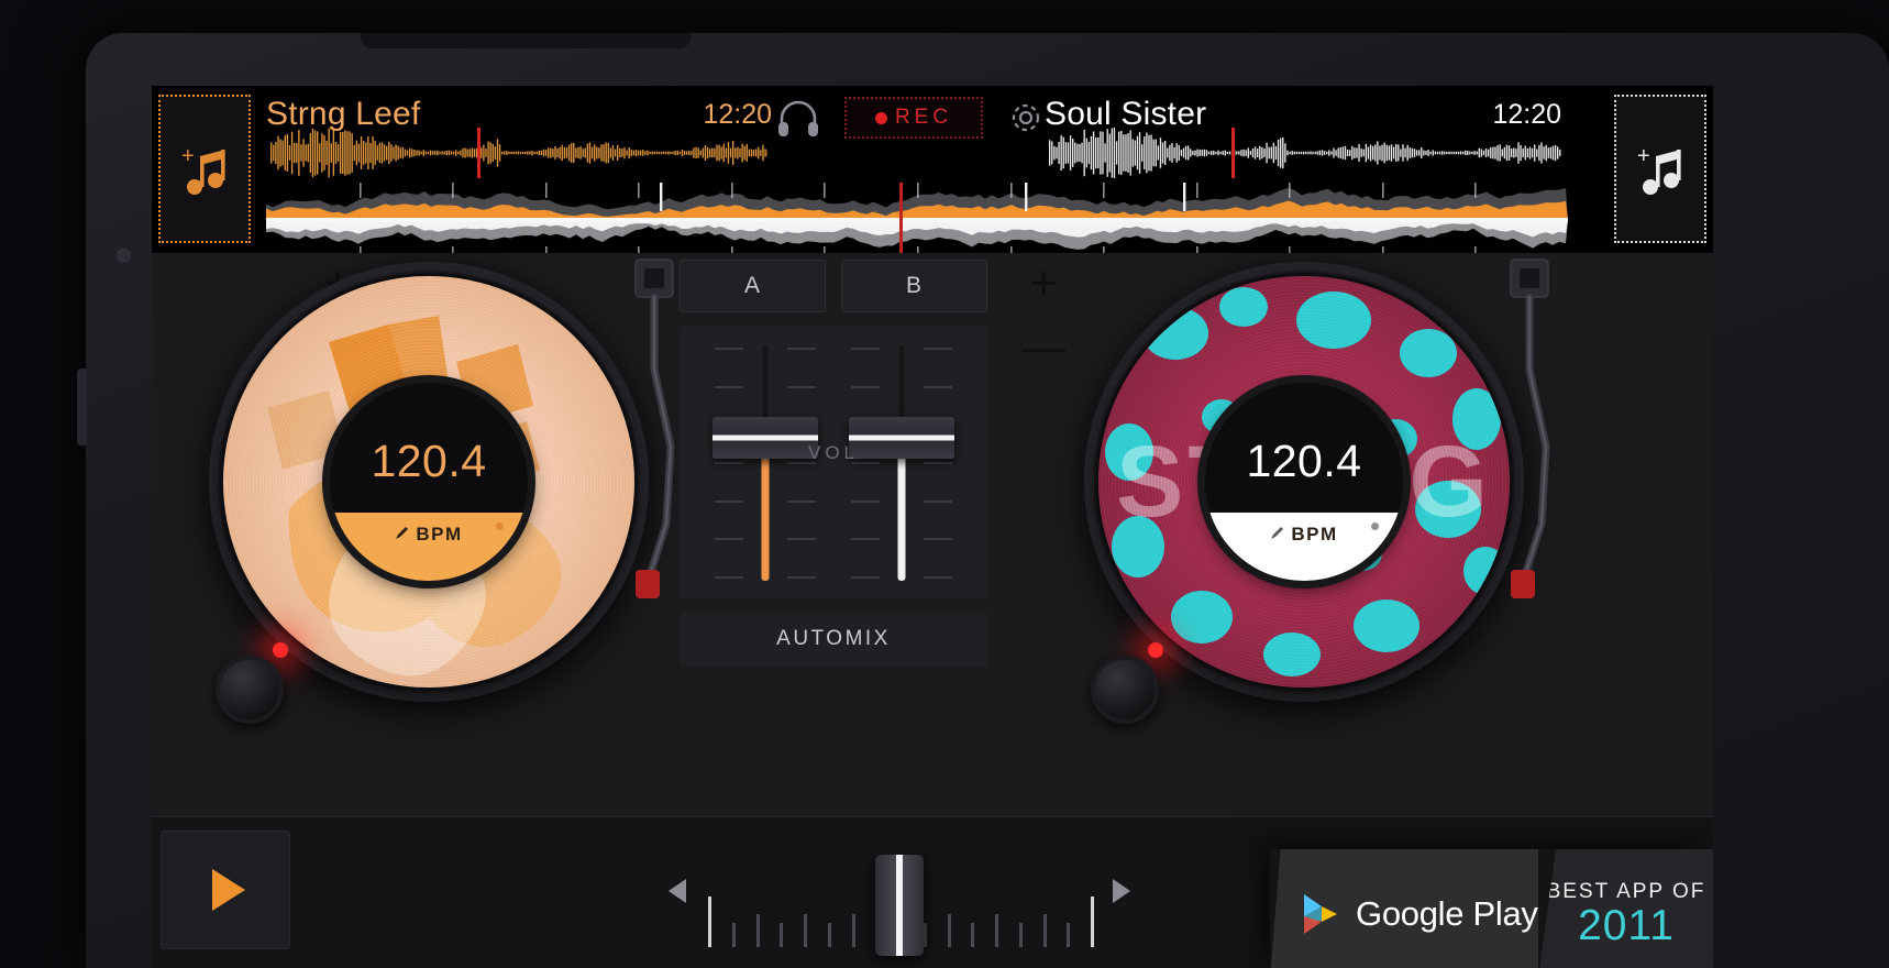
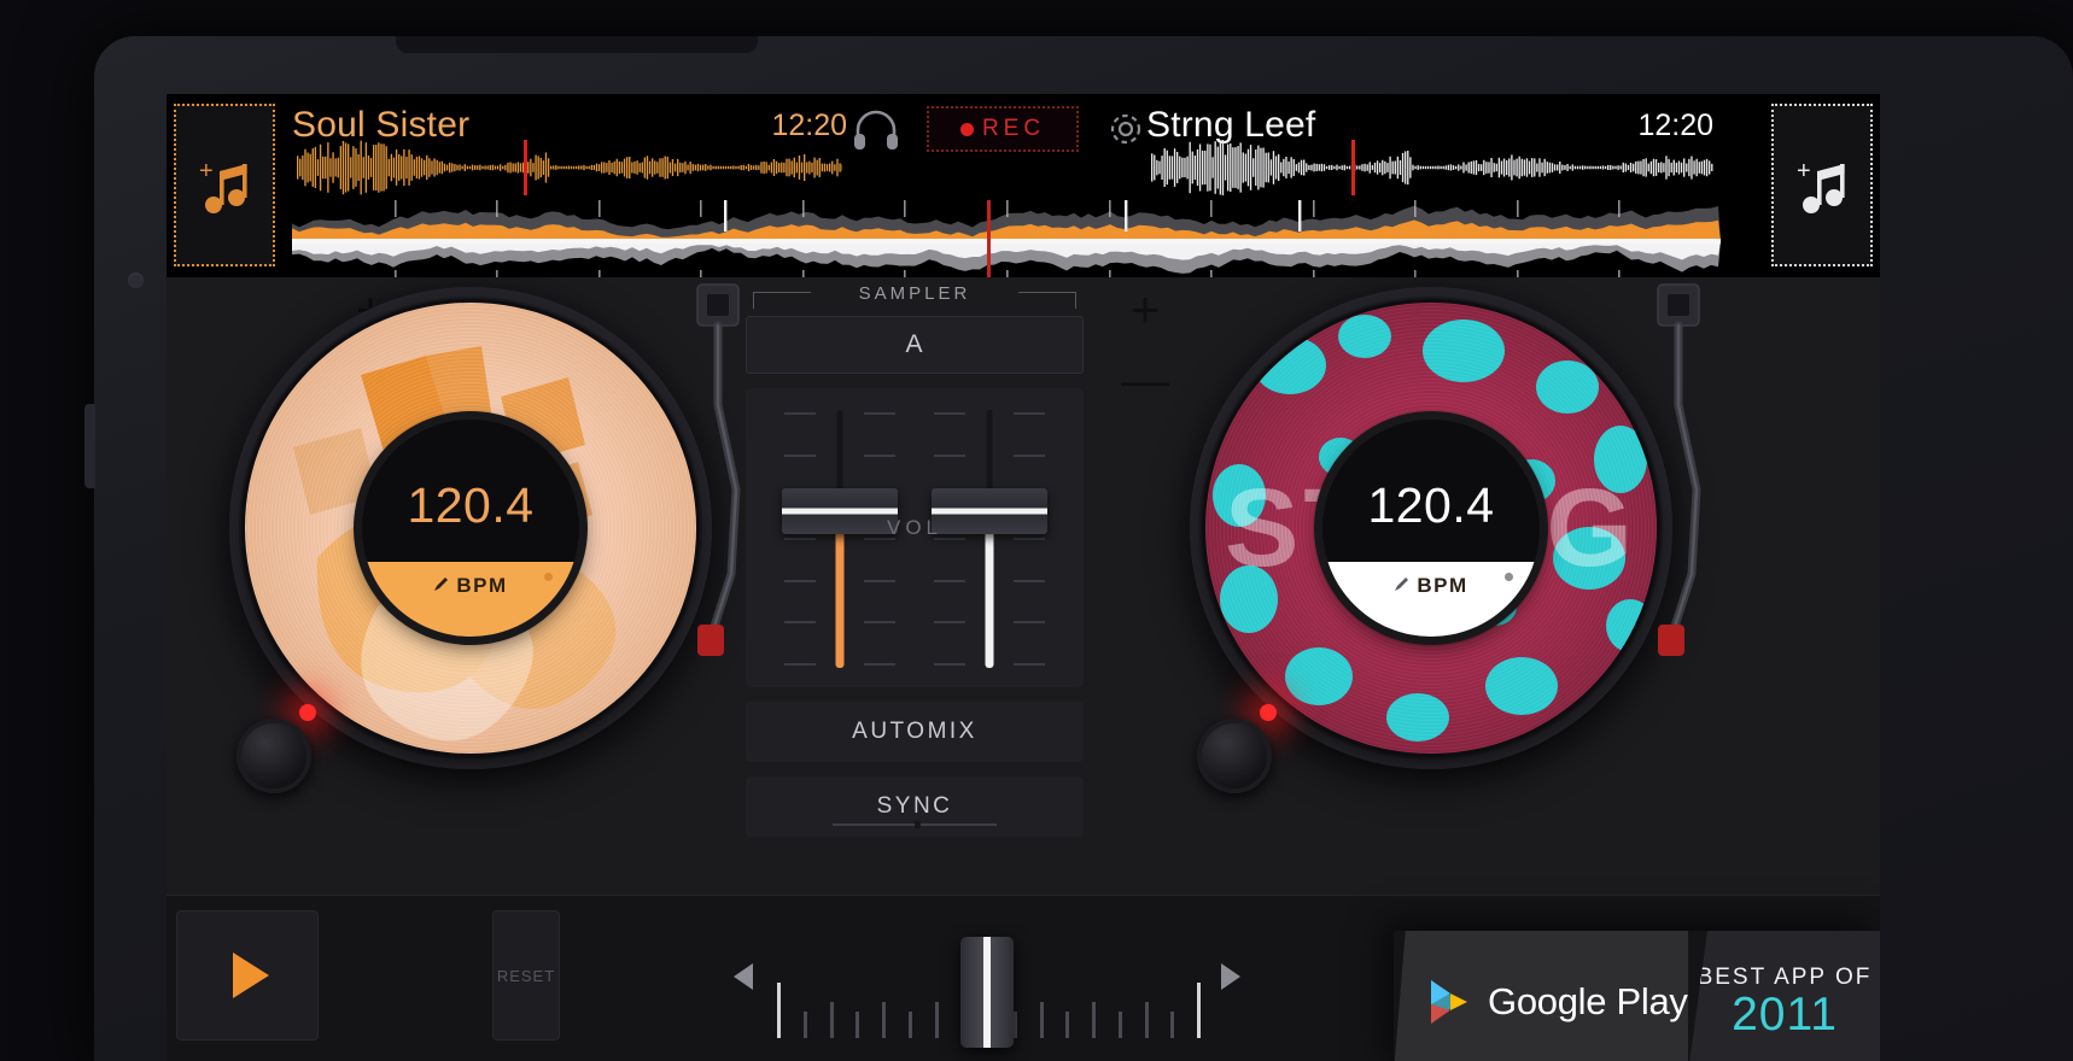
  +
- Strng Leef
+ Soul Sister
  12:20
  REC
- Soul Sister
+ Strng Leef
  12:20
  +
  120.4
  BPM
+ SAMPLER
  A
- B
  VOL
  AUTOMIX
+ SYNC
  120.4
  BPM
+ RESET
  Google Play
  BEST APP OF
  2011
